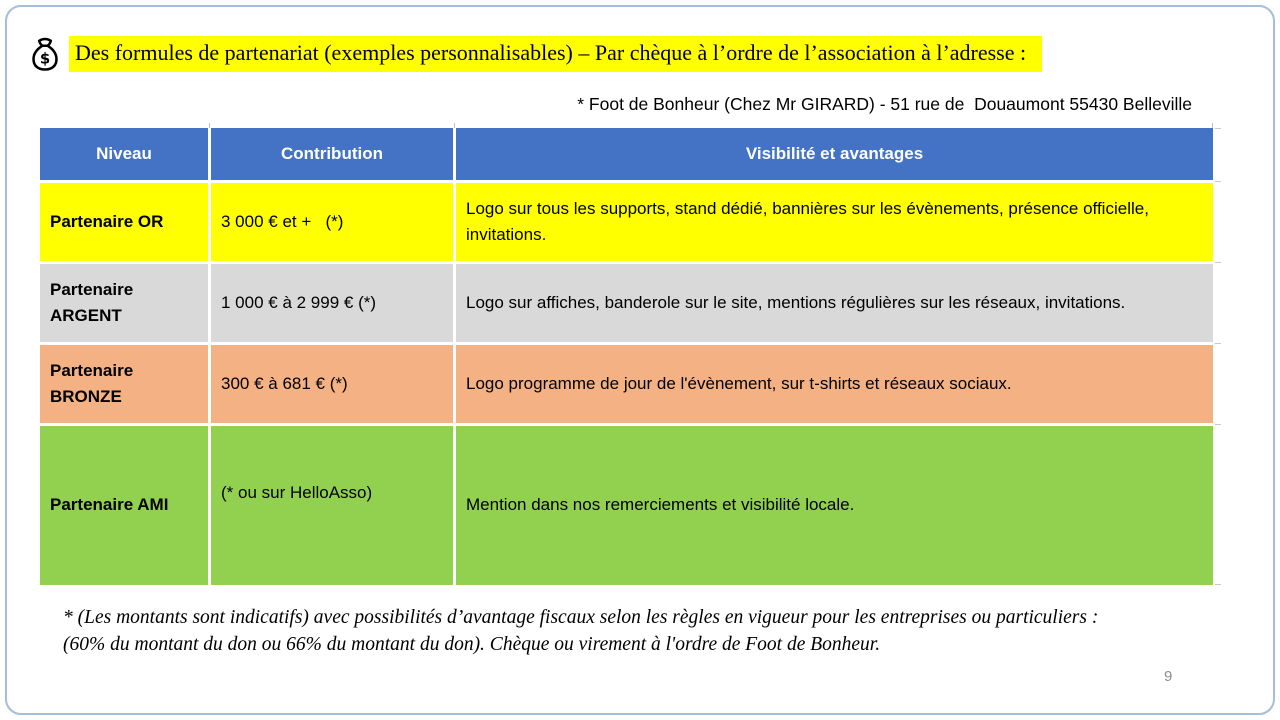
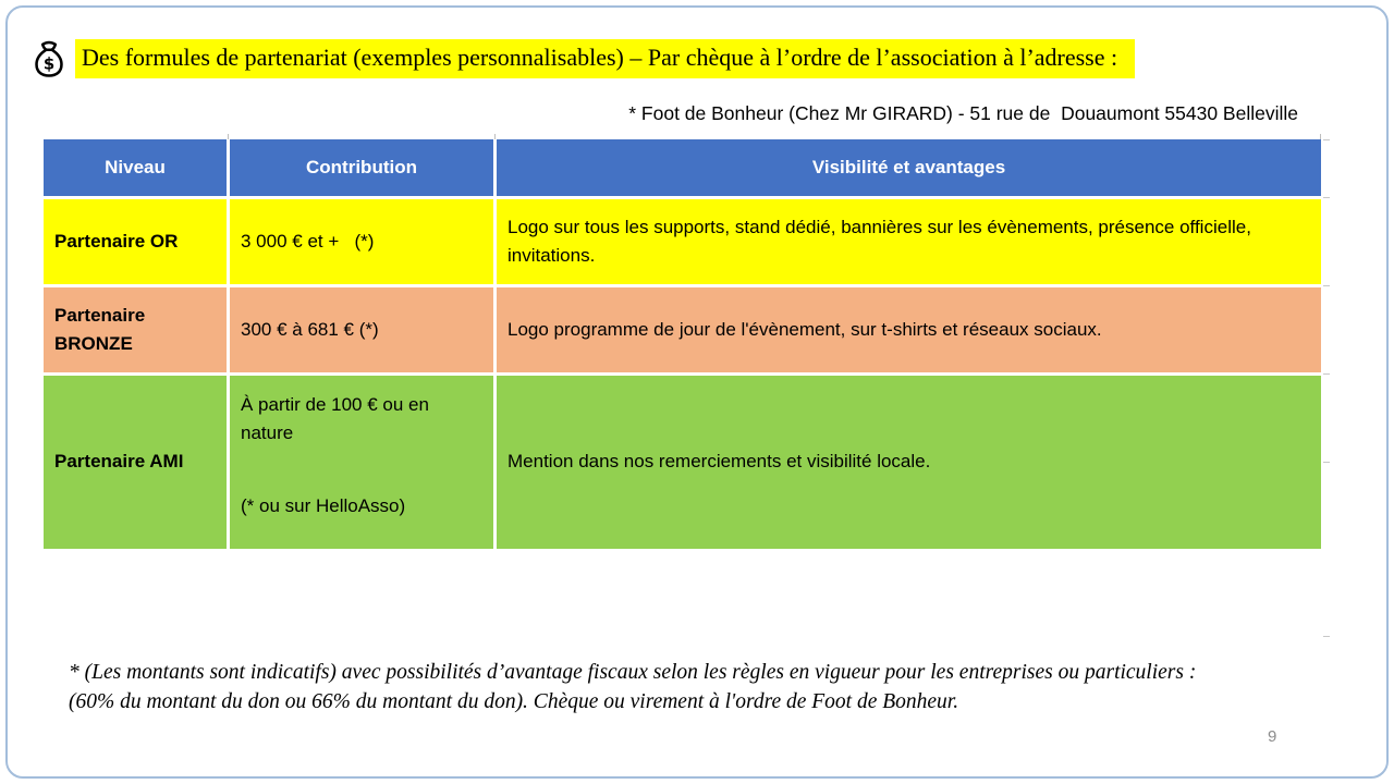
  $
  Des formules de partenariat (exemples personnalisables) – Par chèque à l’ordre de l’association à l’adresse :
  * Foot de Bonheur (Chez Mr GIRARD) - 51 rue de Douaumont 55430 Belleville
  Niveau
  Contribution
  Visibilité et avantages
  Partenaire OR
  3 000 € et + (*)
  Logo sur tous les supports, stand dédié, bannières sur les évènements, présence officielle, invitations.
- Partenaire ARGENT
- 1 000 € à 2 999 € (*)
- Logo sur affiches, banderole sur le site, mentions régulières sur les réseaux, invitations.
  Partenaire BRONZE
  300 € à 681 € (*)
  Logo programme de jour de l'évènement, sur t-shirts et réseaux sociaux.
  Partenaire AMI
+ À partir de 100 € ou en nature
  (* ou sur HelloAsso)
  Mention dans nos remerciements et visibilité locale.
  * (Les montants sont indicatifs) avec possibilités d’avantage fiscaux selon les règles en vigueur pour les entreprises ou particuliers :
  (60% du montant du don ou 66% du montant du don). Chèque ou virement à l'ordre de Foot de Bonheur.
  9
